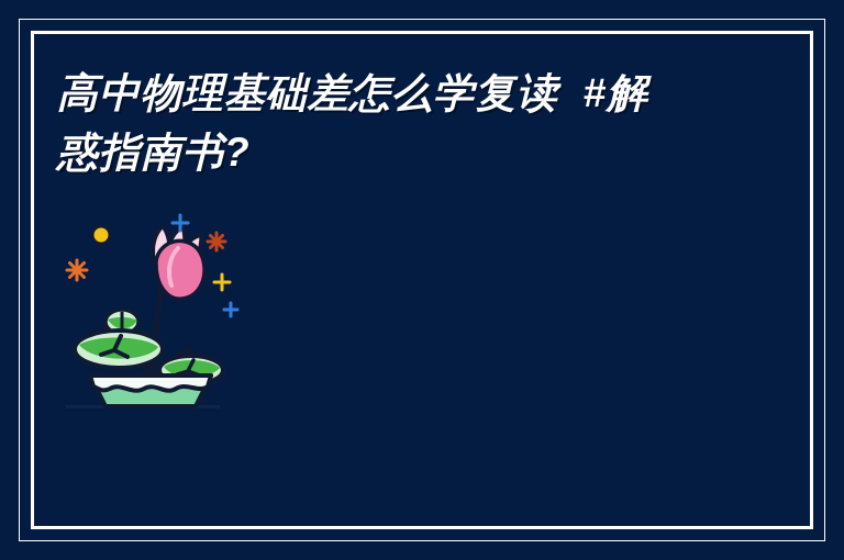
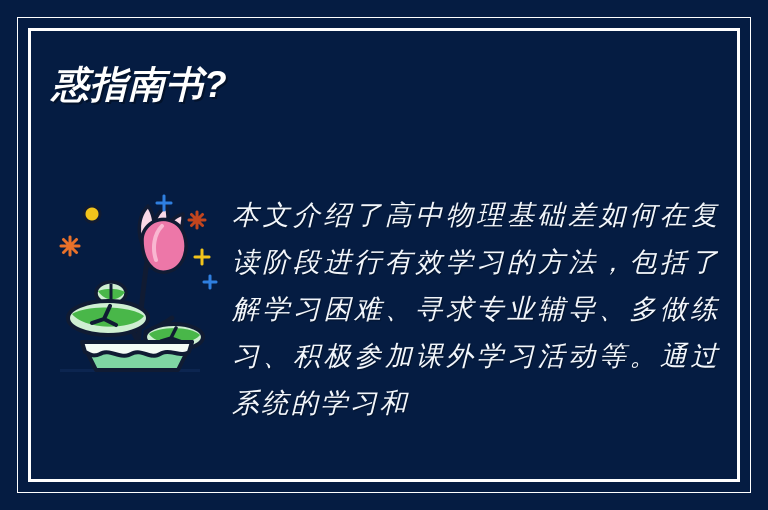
- 高中物理基础差怎么学复读 #解
  惑指南书?
+ 本文介绍了高中物理基础差如何在复读阶段进行有效学习的方法，包括了解学习困难、寻求专业辅导、多做练习、积极参加课外学习活动等。通过系统的学习和
